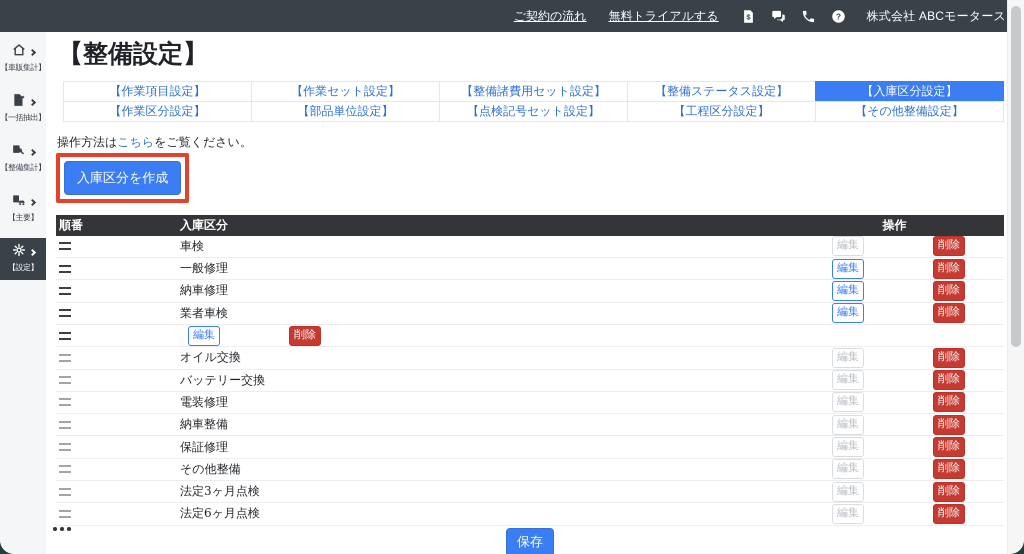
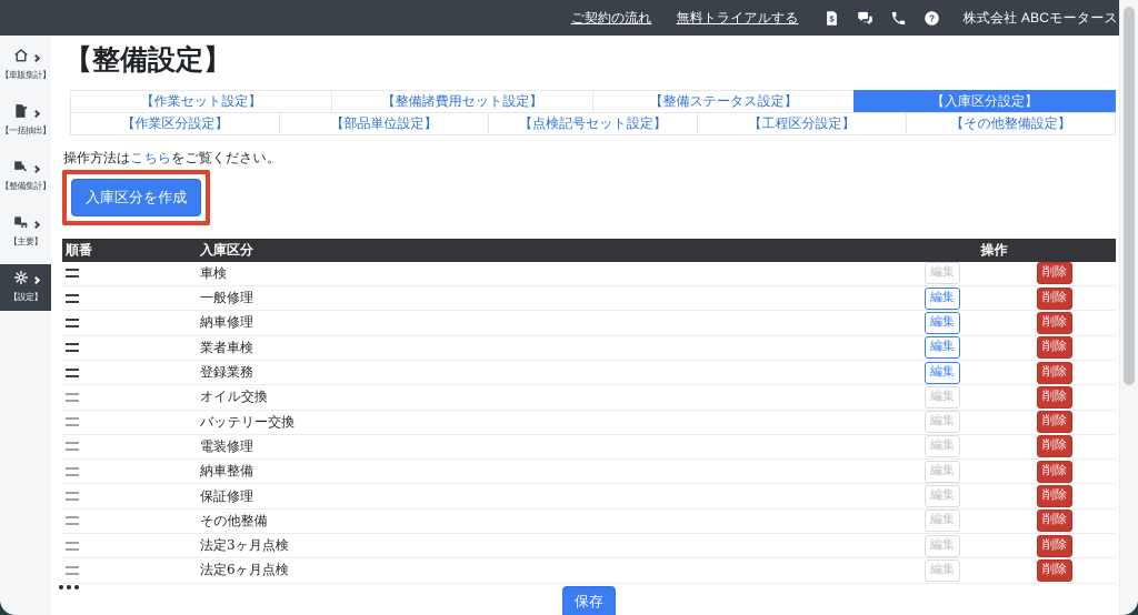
  ご契約の流れ
  無料トライアルする
  $
  ?
  株式会社 ABCモータース
  【車販集計】
  【一括抽出】
  【整備集計】
  【主要】
  【設定】
  【整備設定】
- 【作業項目設定】
  【作業セット設定】
  【整備諸費用セット設定】
  【整備ステータス設定】
  【入庫区分設定】
  【作業区分設定】
  【部品単位設定】
  【点検記号セット設定】
  【工程区分設定】
  【その他整備設定】
  操作方法はこちらをご覧ください。
  入庫区分を作成
  順番
  入庫区分
  操作
  車検
  編集
  削除
  一般修理
  編集
  削除
  納車修理
  編集
  削除
  業者車検
  編集
  削除
+ 登録業務
  編集
  削除
  オイル交換
  編集
  削除
  バッテリー交換
  編集
  削除
  電装修理
  編集
  削除
  納車整備
  編集
  削除
  保証修理
  編集
  削除
  その他整備
  編集
  削除
  法定3ヶ月点検
  編集
  削除
  法定6ヶ月点検
  編集
  削除
  保存
